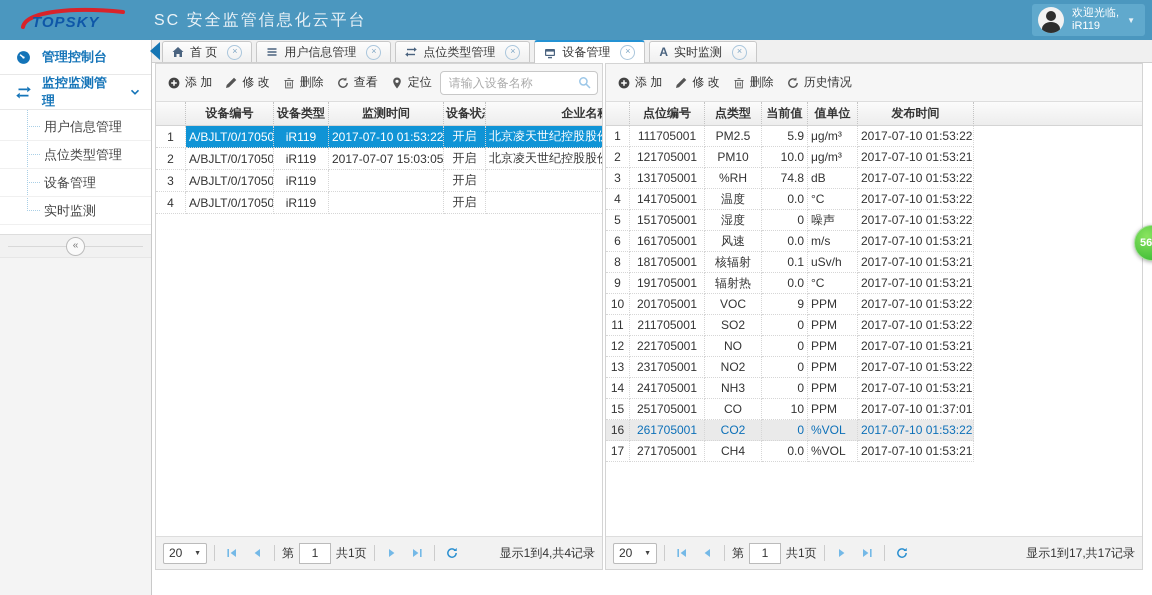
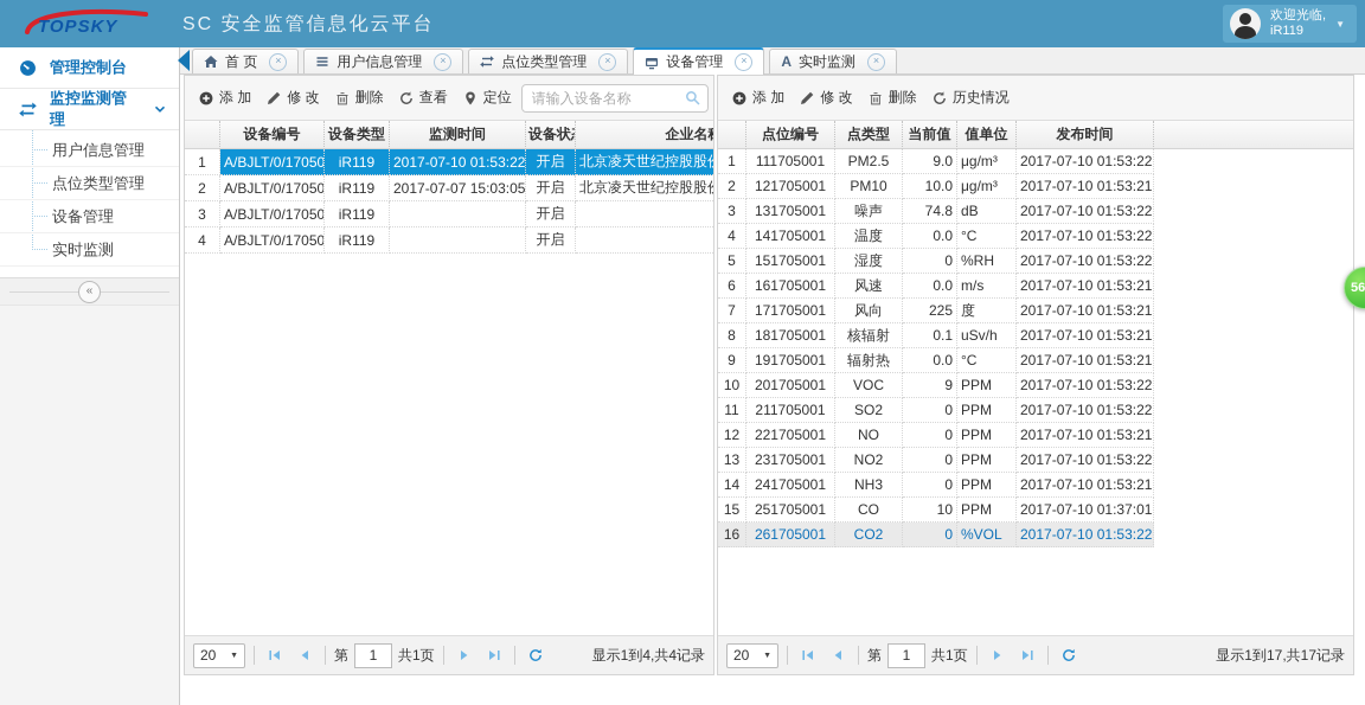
  TOPSKY
  SC 安全监管信息化云平台
  欢迎光临,
  iR119
  ▼
  管理控制台
  监控监测管理
  用户信息管理
  点位类型管理
  设备管理
  实时监测
  «
  首 页
  ×
  用户信息管理
  ×
  点位类型管理
  ×
  设备管理
  ×
  A
  实时监测
  ×
  添 加
  修 改
  删除
  查看
  定位
  请输入设备名称
  	设备编号	设备类型	监测时间	设备状	企业名
  1	A/BJLT/0/17050	iR119	2017-07-10 01:53:22	开启	北京凌天世纪控股股
  2	A/BJLT/0/17050	iR119	2017-07-07 15:03:05	开启	北京凌天世纪控股股
  3	A/BJLT/0/17050	iR119		开启
  4	A/BJLT/0/17050	iR119		开启
  20
  第
  1
  共1页
  显示1到4,共4记录
  添 加
  修 改
  删除
  历史情况
  	点位编号	点类型	当前值	值单位	发布时间
- 1	111705001	PM2.5	5.9	μg/m³	2017-07-10 01:53:22
+ 1	111705001	PM2.5	9.0	μg/m³	2017-07-10 01:53:22
  2	121705001	PM10	10.0	μg/m³	2017-07-10 01:53:21
- 3	131705001	%RH	74.8	dB	2017-07-10 01:53:22
+ 3	131705001	噪声	74.8	dB	2017-07-10 01:53:22
  4	141705001	温度	0.0	°C	2017-07-10 01:53:22
- 5	151705001	湿度	0	噪声	2017-07-10 01:53:22
+ 5	151705001	湿度	0	%RH	2017-07-10 01:53:22
  6	161705001	风速	0.0	m/s	2017-07-10 01:53:21
+ 7	171705001	风向	225	度	2017-07-10 01:53:21
  8	181705001	核辐射	0.1	uSv/h	2017-07-10 01:53:21
  9	191705001	辐射热	0.0	°C	2017-07-10 01:53:21
  10	201705001	VOC	9	PPM	2017-07-10 01:53:22
  11	211705001	SO2	0	PPM	2017-07-10 01:53:22
  12	221705001	NO	0	PPM	2017-07-10 01:53:21
  13	231705001	NO2	0	PPM	2017-07-10 01:53:22
  14	241705001	NH3	0	PPM	2017-07-10 01:53:21
  15	251705001	CO	10	PPM	2017-07-10 01:37:01
  16	261705001	CO2	0	%VOL	2017-07-10 01:53:22
- 17	271705001	CH4	0.0	%VOL	2017-07-10 01:53:21
  20
  第
  1
  共1页
  显示1到17,共17记录
  56
